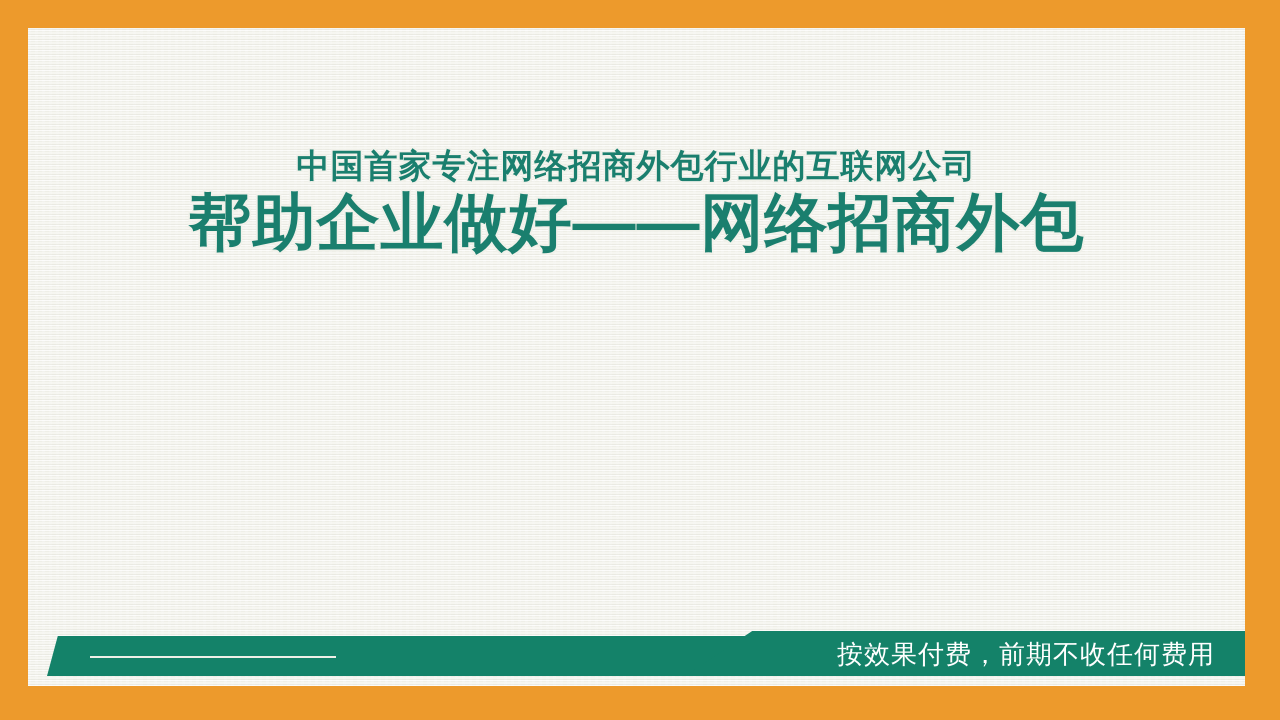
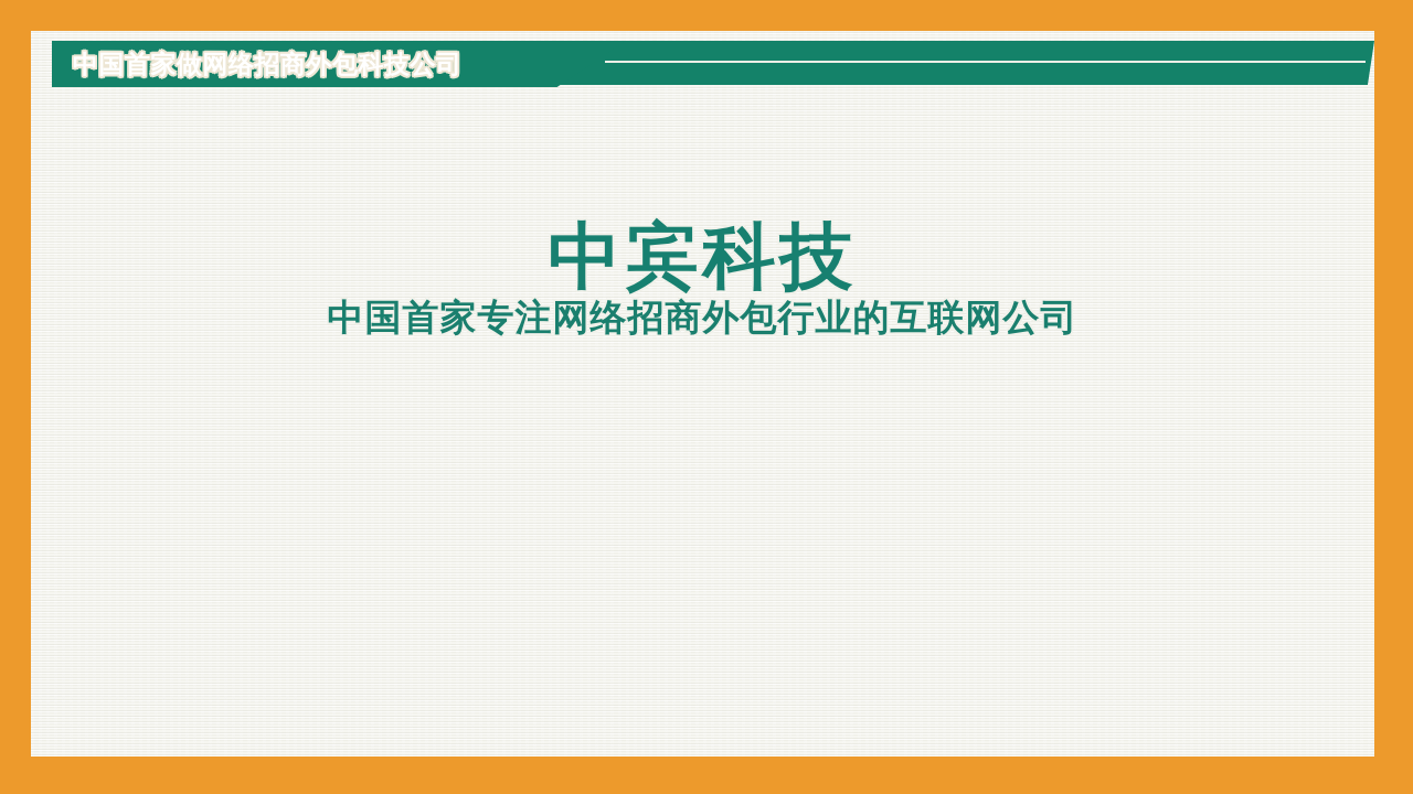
+ 中国首家做网络招商外包科技公司
+ 中宾科技
  中国首家专注网络招商外包行业的互联网公司
- 帮助企业做好——网络招商外包
- 按效果付费，前期不收任何费用
